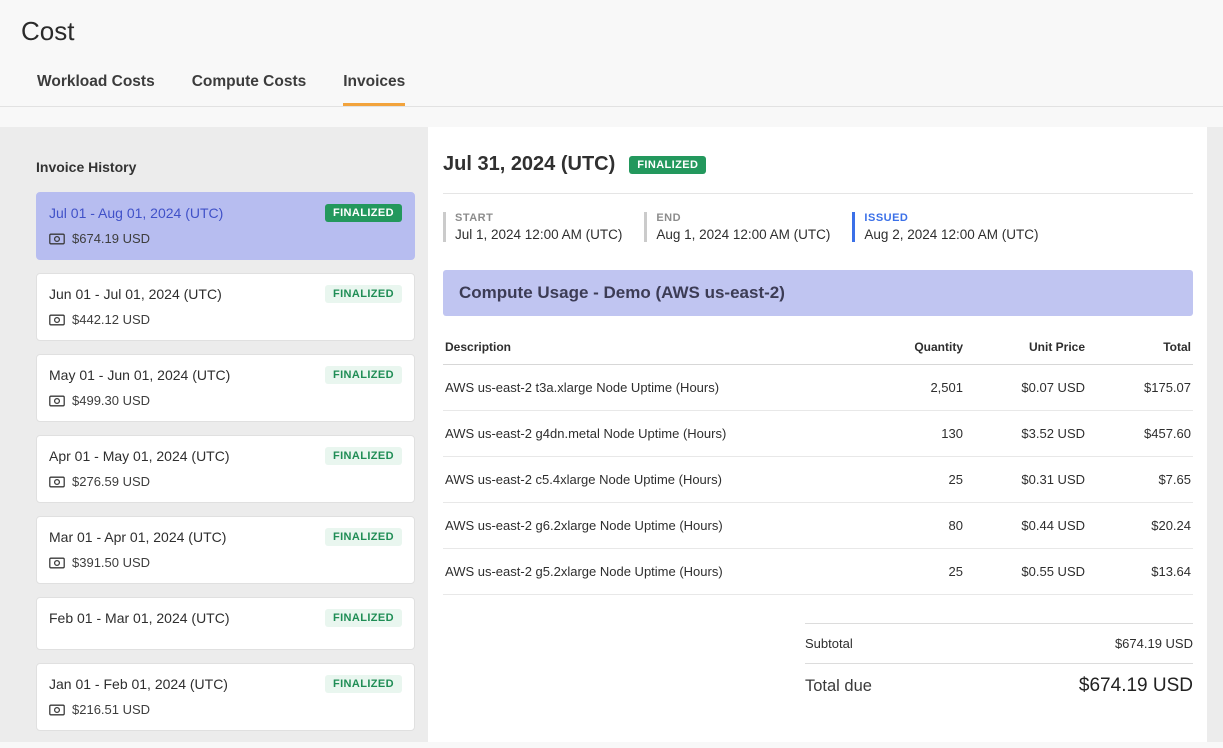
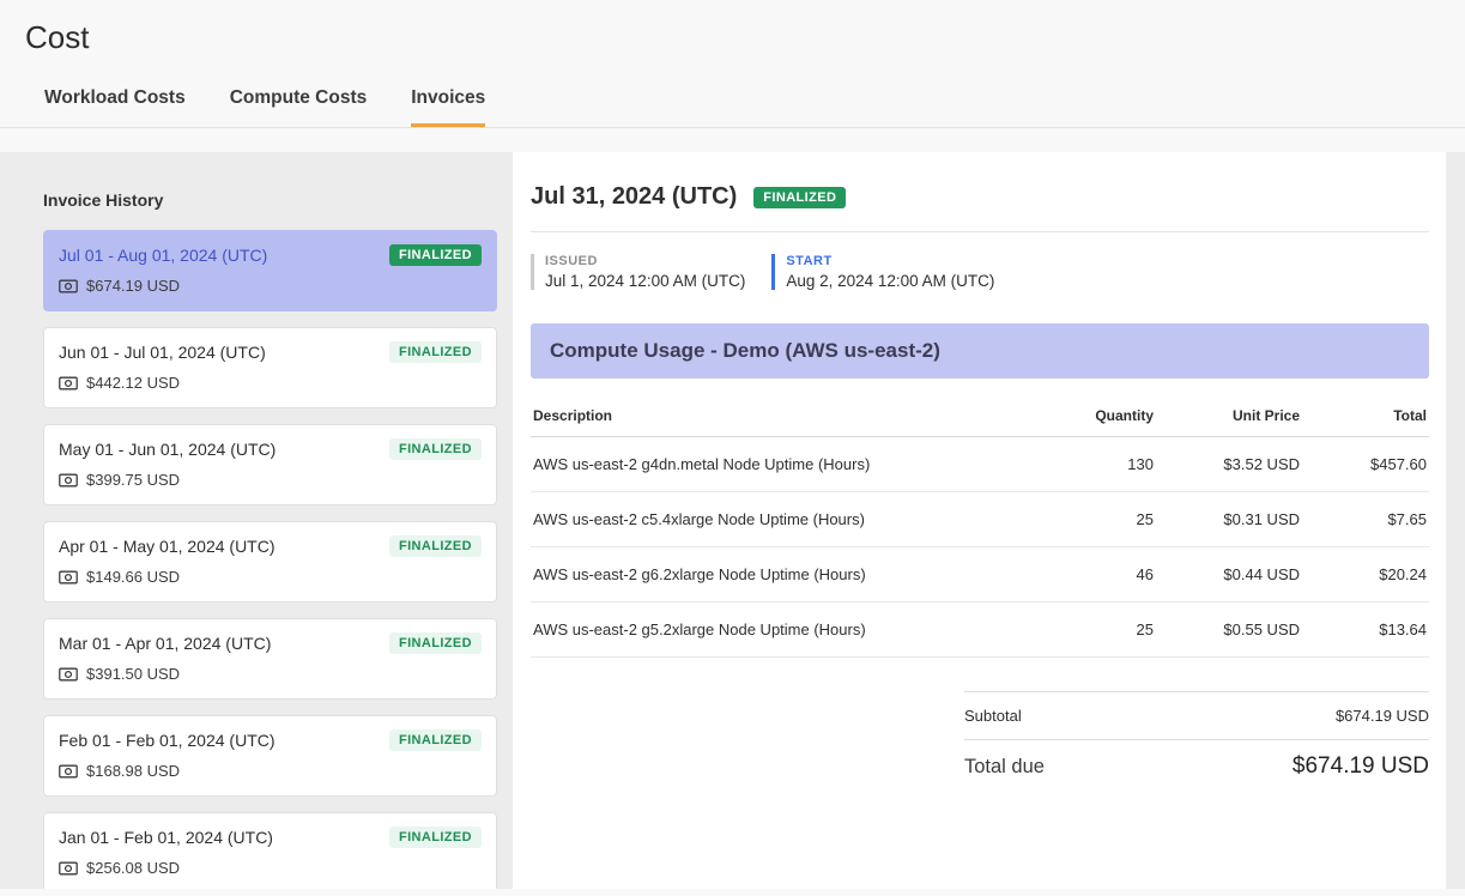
  Cost
  Workload Costs
  Compute Costs
  Invoices
  Invoice History
  Jul 01 - Aug 01, 2024 (UTC)
  FINALIZED
  $674.19 USD
  Jun 01 - Jul 01, 2024 (UTC)
  FINALIZED
  $442.12 USD
  May 01 - Jun 01, 2024 (UTC)
  FINALIZED
- $499.30 USD
+ $399.75 USD
  Apr 01 - May 01, 2024 (UTC)
  FINALIZED
- $276.59 USD
+ $149.66 USD
  Mar 01 - Apr 01, 2024 (UTC)
  FINALIZED
  $391.50 USD
- Feb 01 - Mar 01, 2024 (UTC)
+ Feb 01 - Feb 01, 2024 (UTC)
  FINALIZED
+ $168.98 USD
  Jan 01 - Feb 01, 2024 (UTC)
  FINALIZED
- $216.51 USD
+ $256.08 USD
  Jul 31, 2024 (UTC)
  FINALIZED
- START
+ ISSUED
  Jul 1, 2024 12:00 AM (UTC)
- END
- Aug 1, 2024 12:00 AM (UTC)
- ISSUED
+ START
  Aug 2, 2024 12:00 AM (UTC)
  Compute Usage - Demo (AWS us-east-2)
  Description	Quantity	Unit Price	Total
- AWS us-east-2 t3a.xlarge Node Uptime (Hours)	2,501	$0.07 USD	$175.07
  AWS us-east-2 g4dn.metal Node Uptime (Hours)	130	$3.52 USD	$457.60
  AWS us-east-2 c5.4xlarge Node Uptime (Hours)	25	$0.31 USD	$7.65
- AWS us-east-2 g6.2xlarge Node Uptime (Hours)	80	$0.44 USD	$20.24
+ AWS us-east-2 g6.2xlarge Node Uptime (Hours)	46	$0.44 USD	$20.24
  AWS us-east-2 g5.2xlarge Node Uptime (Hours)	25	$0.55 USD	$13.64
  Subtotal
  $674.19 USD
  Total due
  $674.19 USD
